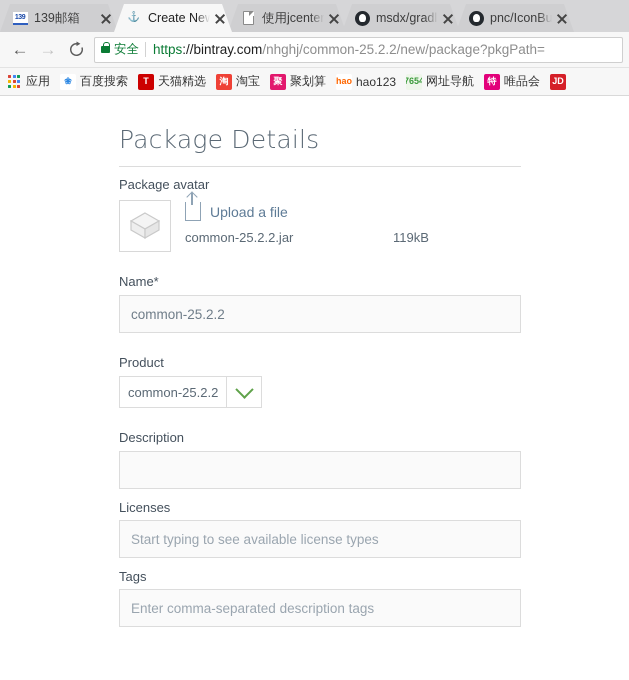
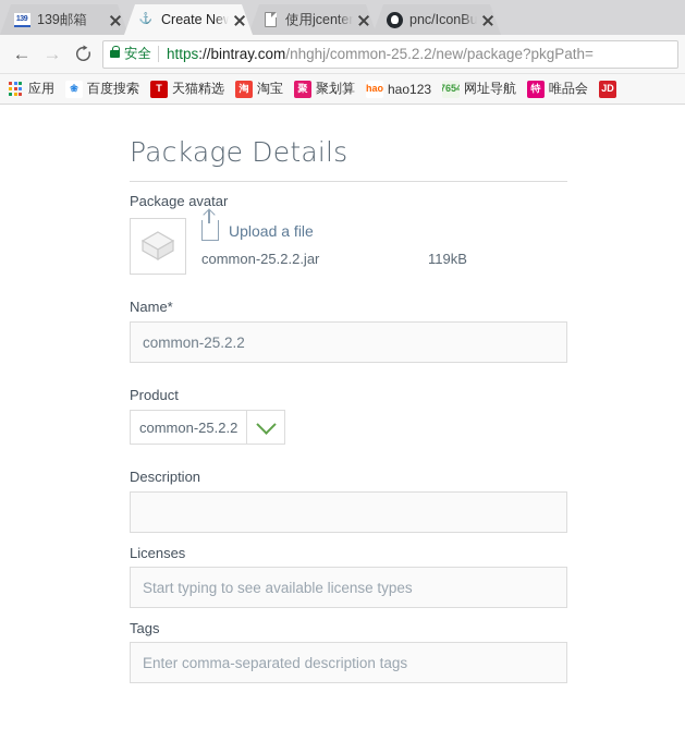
  139邮箱
  ⚓
  Create New
  使用jcenter
- msdx/gradl
  pnc/IconBu
  ←
  →
  安全
  https://bintray.com/nhghj/common-25.2.2/new/package?pkgPath=
  应用
  ❀
  百度搜索
  T
  天猫精选
  淘
  淘宝
  聚
  聚划算
  hao
  hao123
  7654
  网址导航
  特
  唯品会
  JD
  Package Details
  Package avatar
  Upload a file
  common-25.2.2.jar
  119kB
  Name*
  common-25.2.2
  Product
  common-25.2.2
  Description
  Licenses
  Start typing to see available license types
  Tags
  Enter comma-separated description tags
